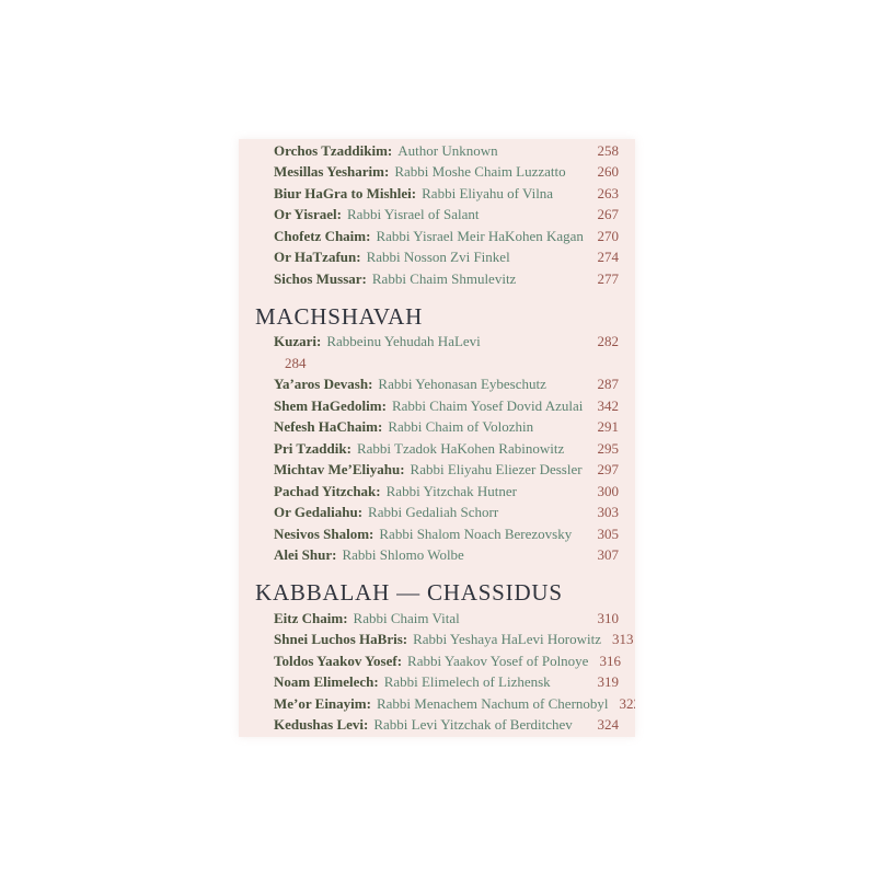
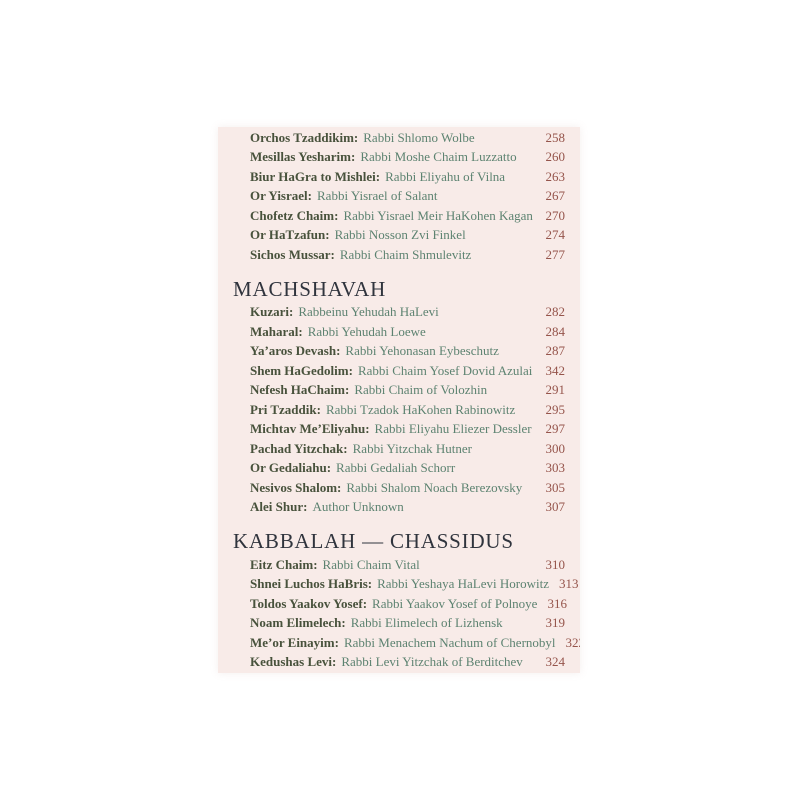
- Orchos Tzaddikim Author Unknown
+ Orchos Tzaddikim Rabbi Shlomo Wolbe
  258
  Mesillas Yesharim Rabbi Moshe Chaim Luzzatto
  260
  Biur HaGra to Mishlei Rabbi Eliyahu of Vilna
  263
  Or Yisrael Rabbi Yisrael of Salant
  267
  Chofetz Chaim Rabbi Yisrael Meir HaKohen Kagan
  270
  Or HaTzafun Rabbi Nosson Zvi Finkel
  274
  Sichos Mussar Rabbi Chaim Shmulevitz
  277
  MACHSHAVAH
  Kuzari Rabbeinu Yehudah HaLevi
  282
+ Maharal Rabbi Yehudah Loewe
  284
  Ya’aros Devash Rabbi Yehonasan Eybeschutz
  287
  Shem HaGedolim Rabbi Chaim Yosef Dovid Azulai
  342
  Nefesh HaChaim Rabbi Chaim of Volozhin
  291
  Pri Tzaddik Rabbi Tzadok HaKohen Rabinowitz
  295
  Michtav Me’Eliyahu Rabbi Eliyahu Eliezer Dessler
  297
  Pachad Yitzchak Rabbi Yitzchak Hutner
  300
  Or Gedaliahu Rabbi Gedaliah Schorr
  303
  Nesivos Shalom Rabbi Shalom Noach Berezovsky
  305
- Alei Shur Rabbi Shlomo Wolbe
+ Alei Shur Author Unknown
  307
  KABBALAH — CHASSIDUS
  Eitz Chaim Rabbi Chaim Vital
  310
  Shnei Luchos HaBris Rabbi Yeshaya HaLevi Horowitz
  313
  Toldos Yaakov Yosef Rabbi Yaakov Yosef of Polnoye
  316
  Noam Elimelech Rabbi Elimelech of Lizhensk
  319
  Me’or Einayim Rabbi Menachem Nachum of Chernobyl
  Kedushas Levi Rabbi Levi Yitzchak of Berditchev
  324
